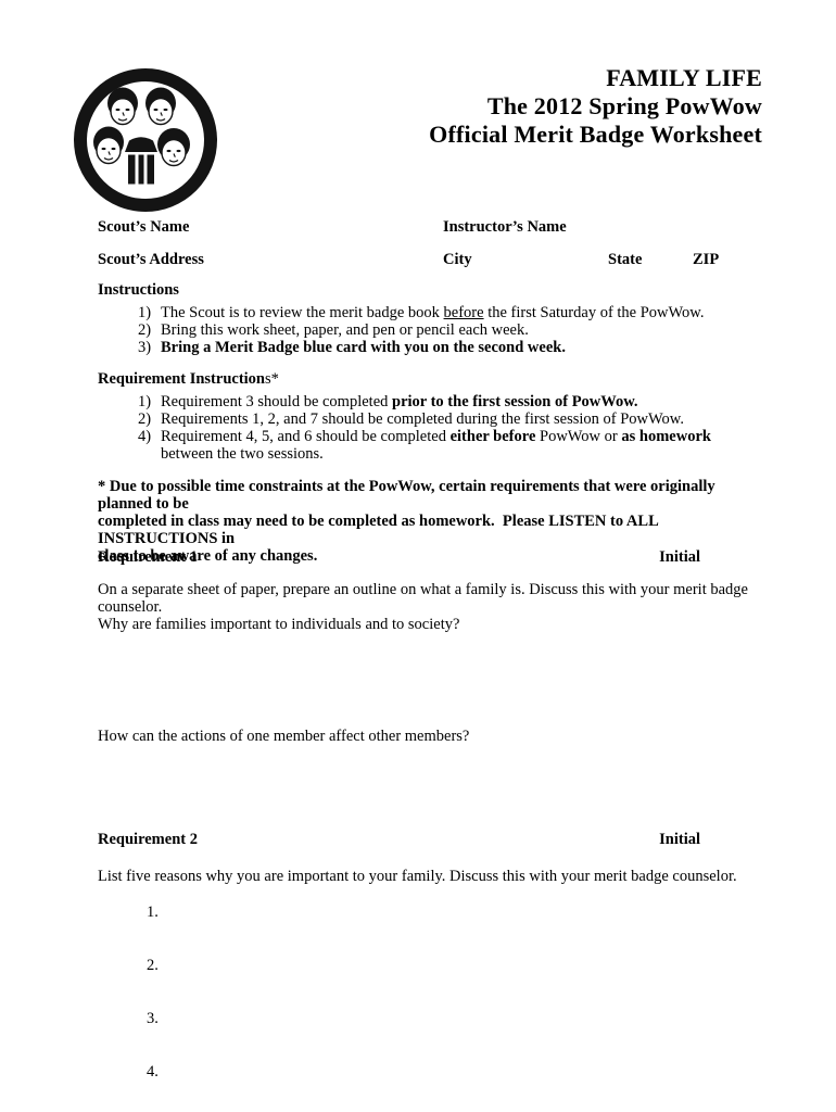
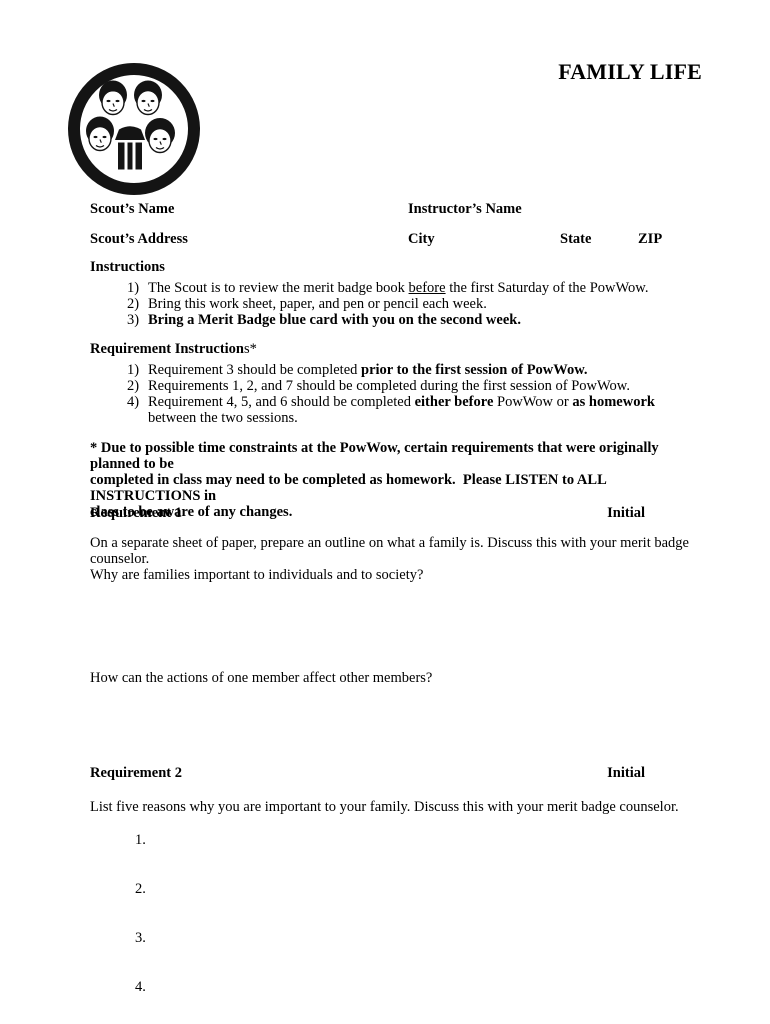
  FAMILY LIFE
- The 2012 Spring PowWow
- Official Merit Badge Worksheet
  Scout’s Name
  Instructor’s Name
  Scout’s Address
  City
  State
  ZIP
  Instructions
  1)
  The Scout is to review the merit badge book before the first Saturday of the PowWow.
  2)
  Bring this work sheet, paper, and pen or pencil each week.
  3)
  Bring a Merit Badge blue card with you on the second week.
  Requirement Instructions*
  1)
  Requirement 3 should be completed prior to the first session of PowWow.
  2)
  Requirements 1, 2, and 7 should be completed during the first session of PowWow.
  4)
  Requirement 4, 5, and 6 should be completed either before PowWow or as homework
  between the two sessions.
  * Due to possible time constraints at the PowWow, certain requirements that were originally planned to be
  completed in class may need to be completed as homework. Please LISTEN to ALL INSTRUCTIONS in
  class to be aware of any changes.
  Requirement 1
  Initial
  On a separate sheet of paper, prepare an outline on what a family is. Discuss this with your merit badge
  counselor.
  Why are families important to individuals and to society?
  How can the actions of one member affect other members?
  Requirement 2
  Initial
  List five reasons why you are important to your family. Discuss this with your merit badge counselor.
  1.
  2.
  3.
  4.
